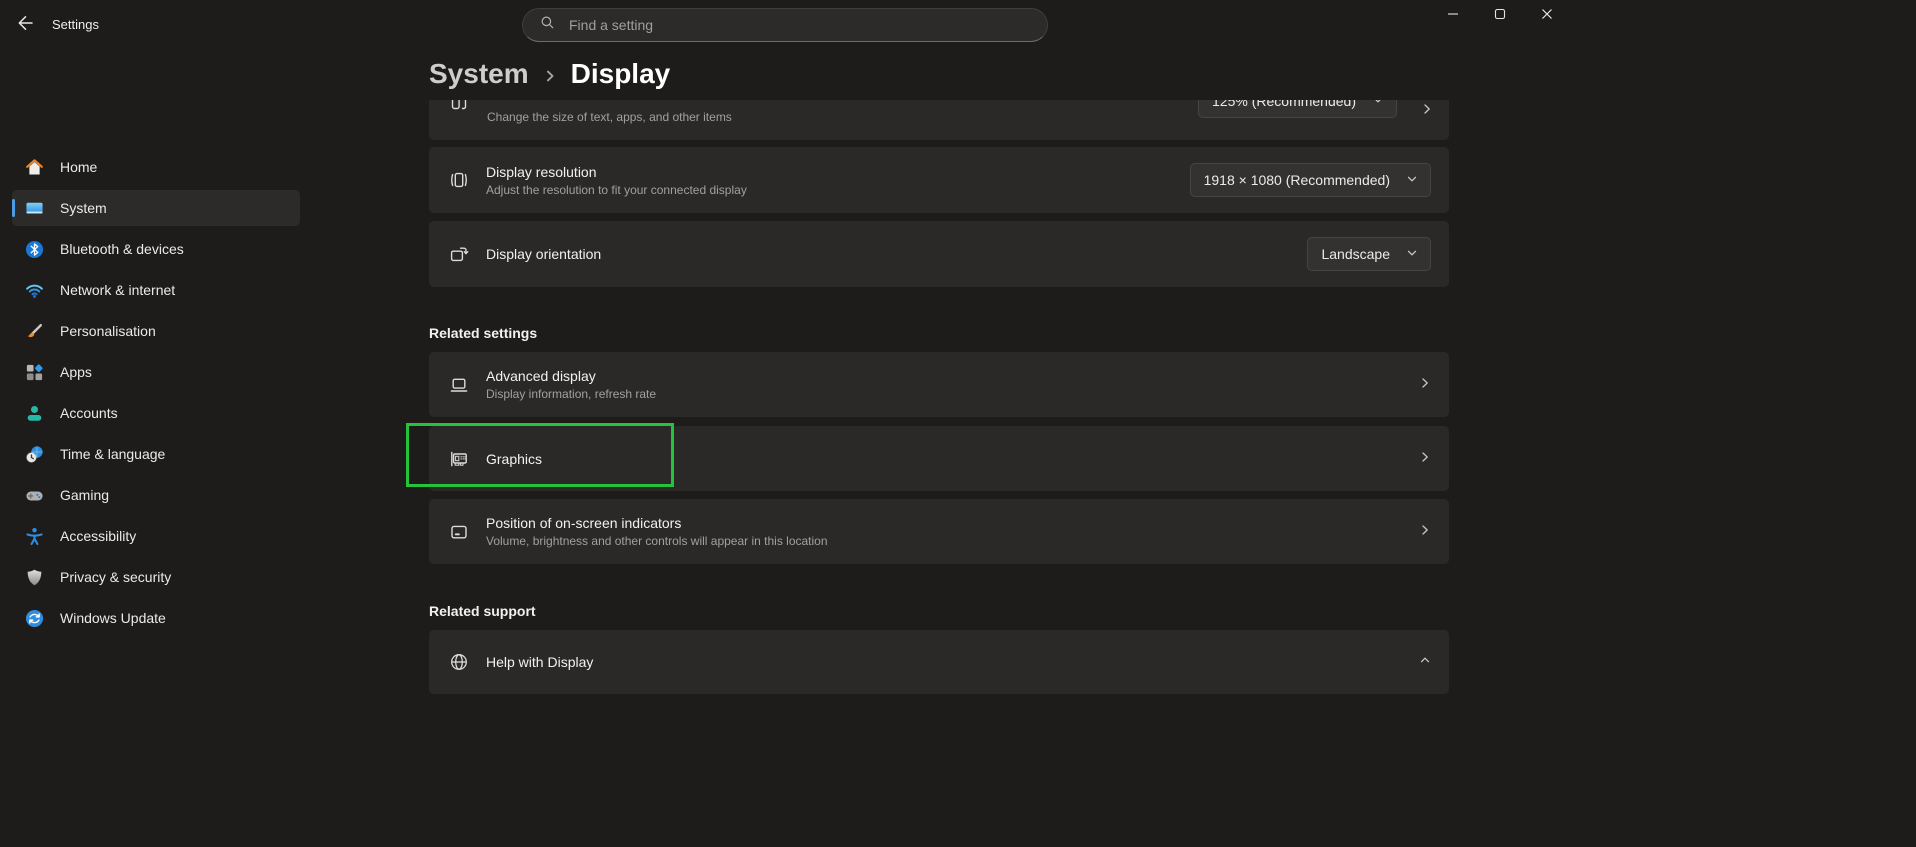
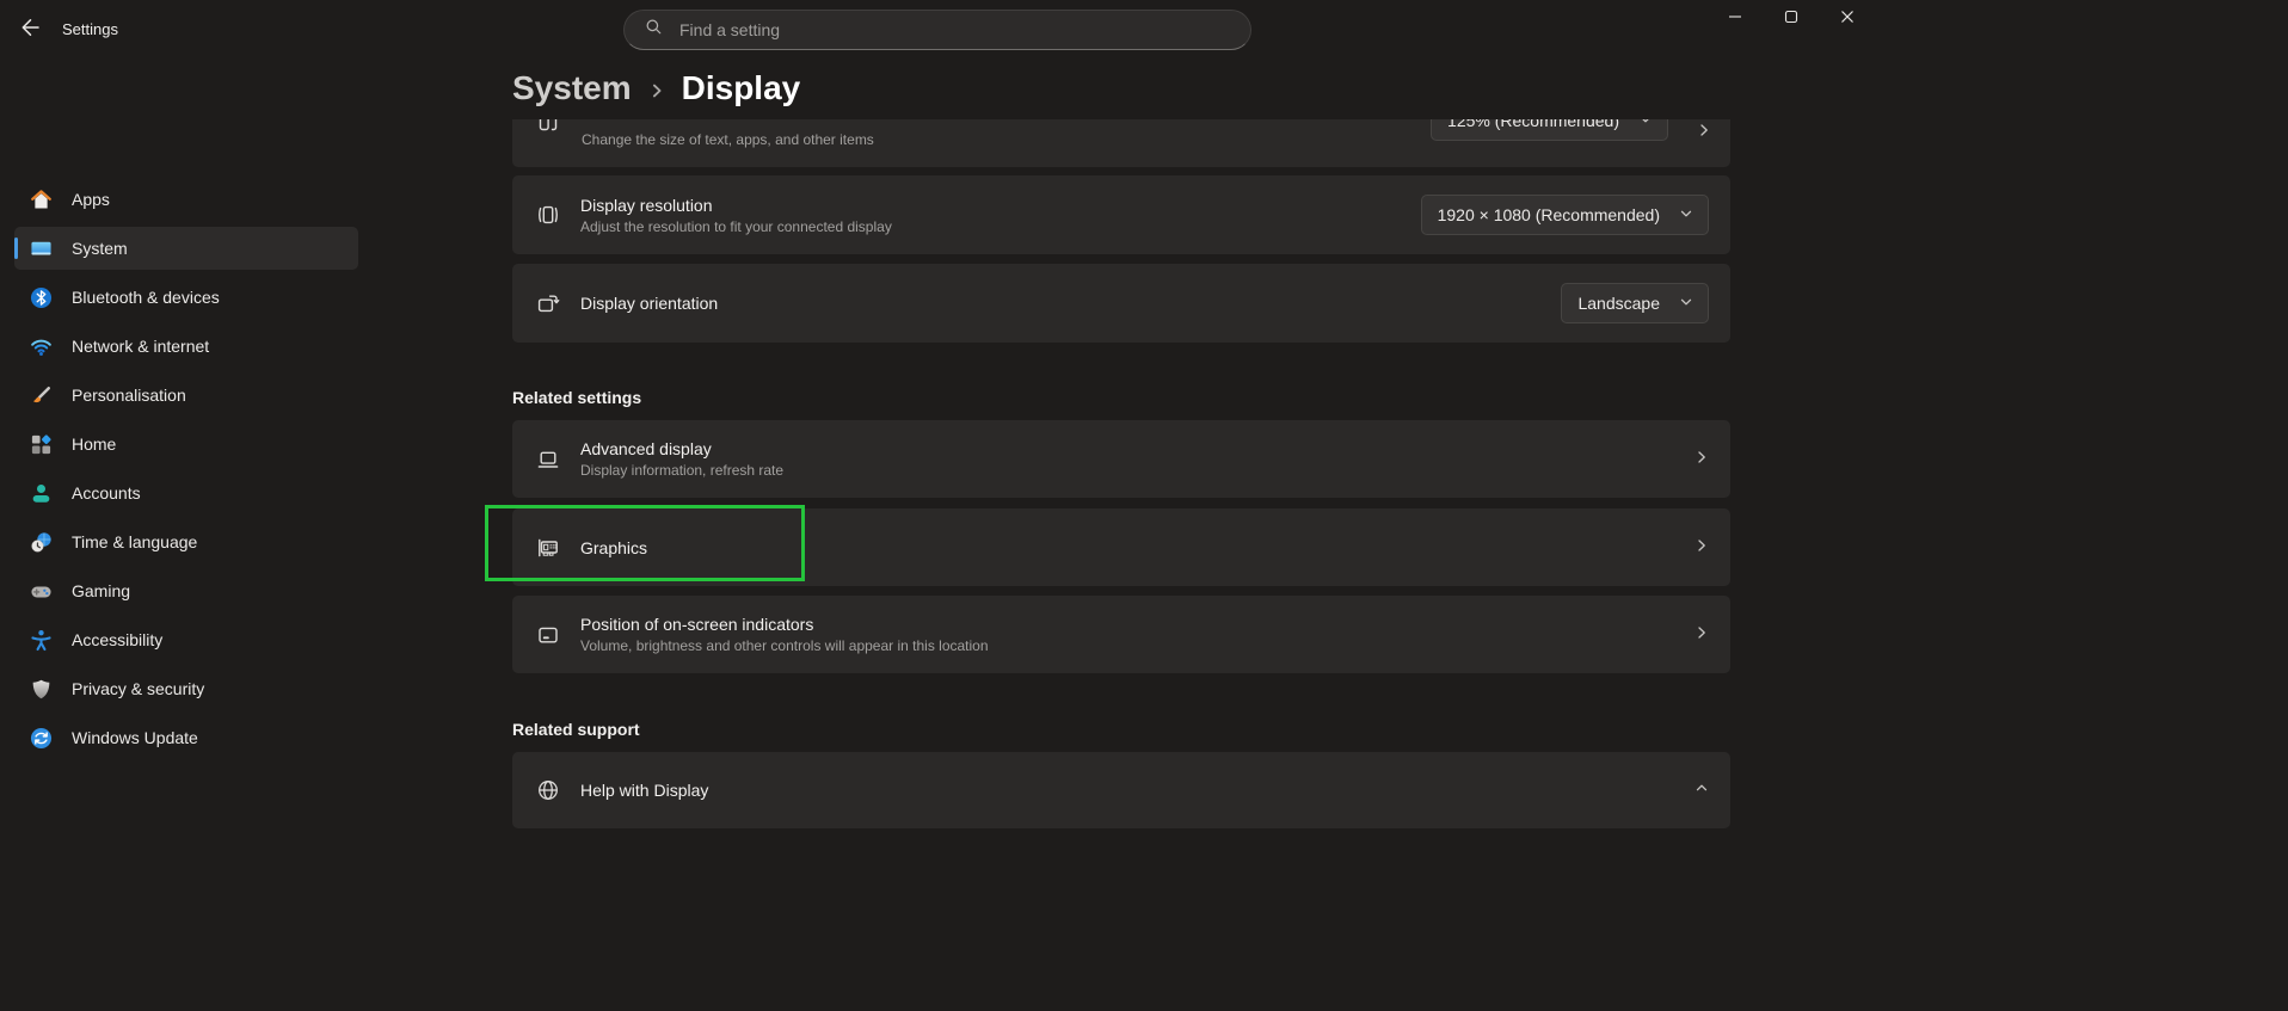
  Settings
  Find a setting
- Home
+ Apps
  System
  Bluetooth & devices
  Network & internet
  Personalisation
- Apps
+ Home
  Accounts
  Time & language
  Gaming
  Accessibility
  Privacy & security
  Windows Update
  System
  Display
  Change the size of text, apps, and other items
  125% (Recommended)
  Display resolution
  Adjust the resolution to fit your connected display
- 1918 × 1080 (Recommended)
+ 1920 × 1080 (Recommended)
  Display orientation
  Landscape
  Related settings
  Advanced display
  Display information, refresh rate
  Graphics
  Position of on-screen indicators
  Volume, brightness and other controls will appear in this location
  Related support
  Help with Display
